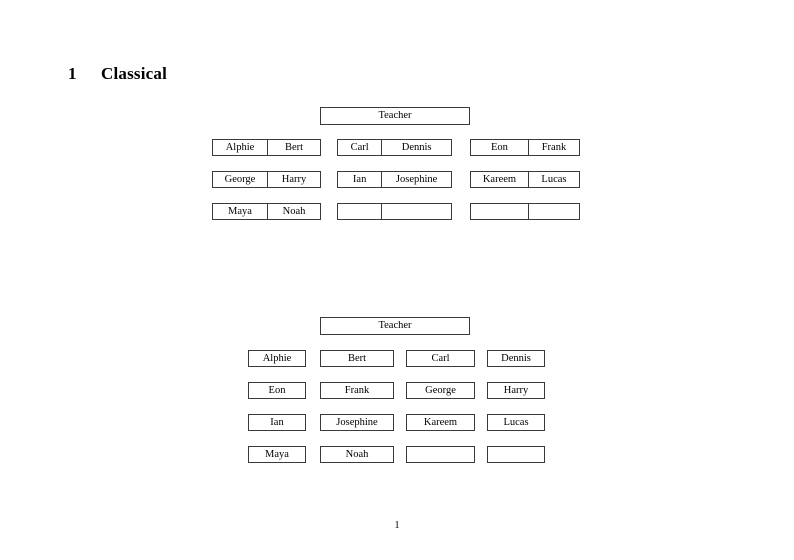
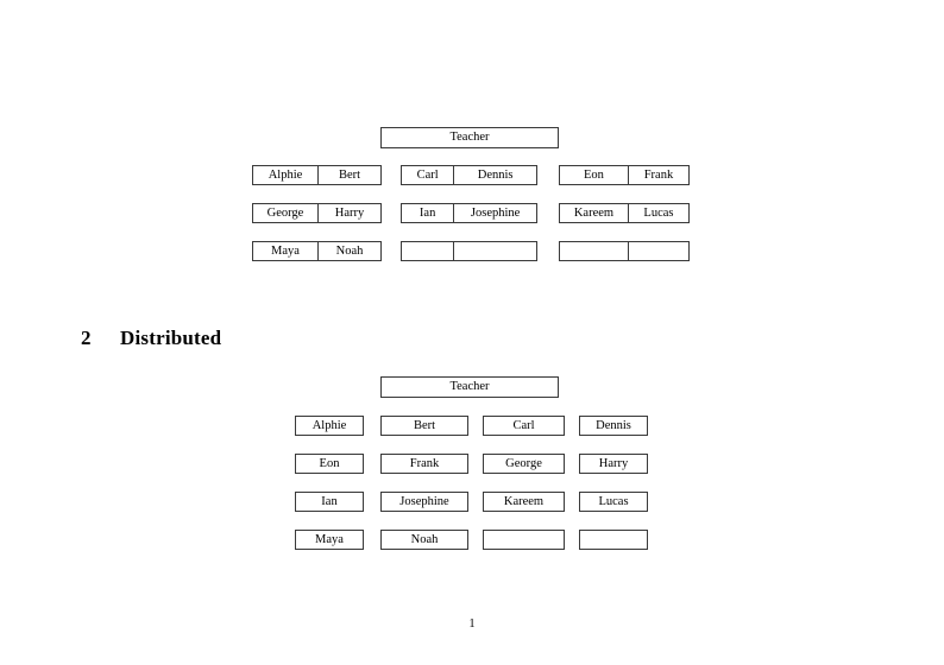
- 1 Classical
  Teacher
  Alphie
  Bert
  George
  Harry
  Maya
  Noah
  Carl
  Dennis
  Ian
  Josephine
  Eon
  Frank
  Kareem
  Lucas
+ 2 Distributed
  Teacher
  Alphie
  Bert
  Carl
  Dennis
  Eon
  Frank
  George
  Harry
  Ian
  Josephine
  Kareem
  Lucas
  Maya
  Noah
  1
